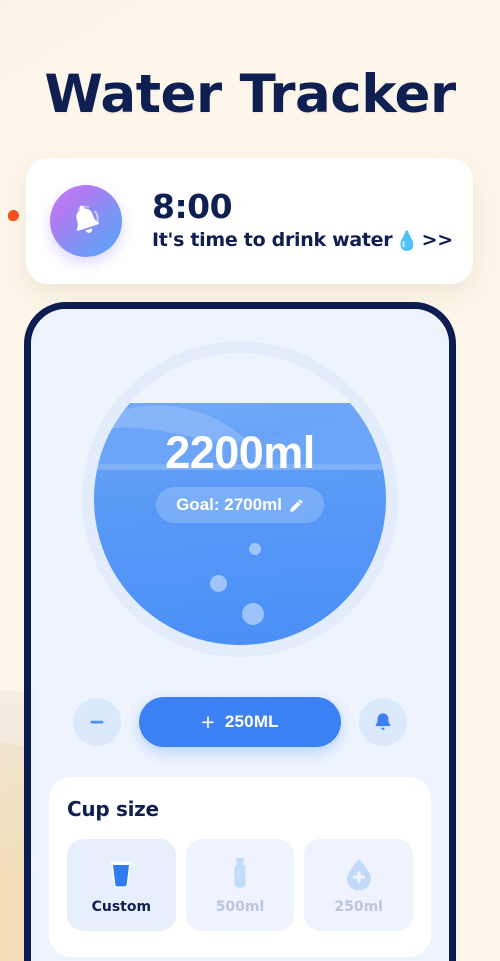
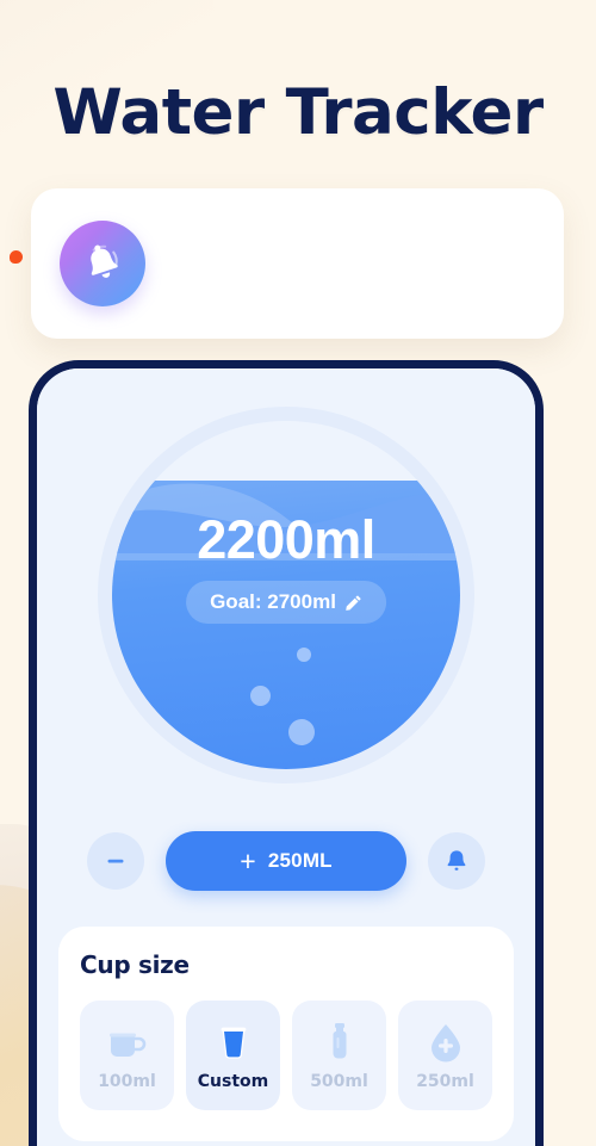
  Water Tracker
- 8:00
- It's time to drink water
- 💧
- >>
  2200ml
  Goal: 2700ml
  +
  250ML
  Cup size
+ 100ml
  Custom
  500ml
  250ml
